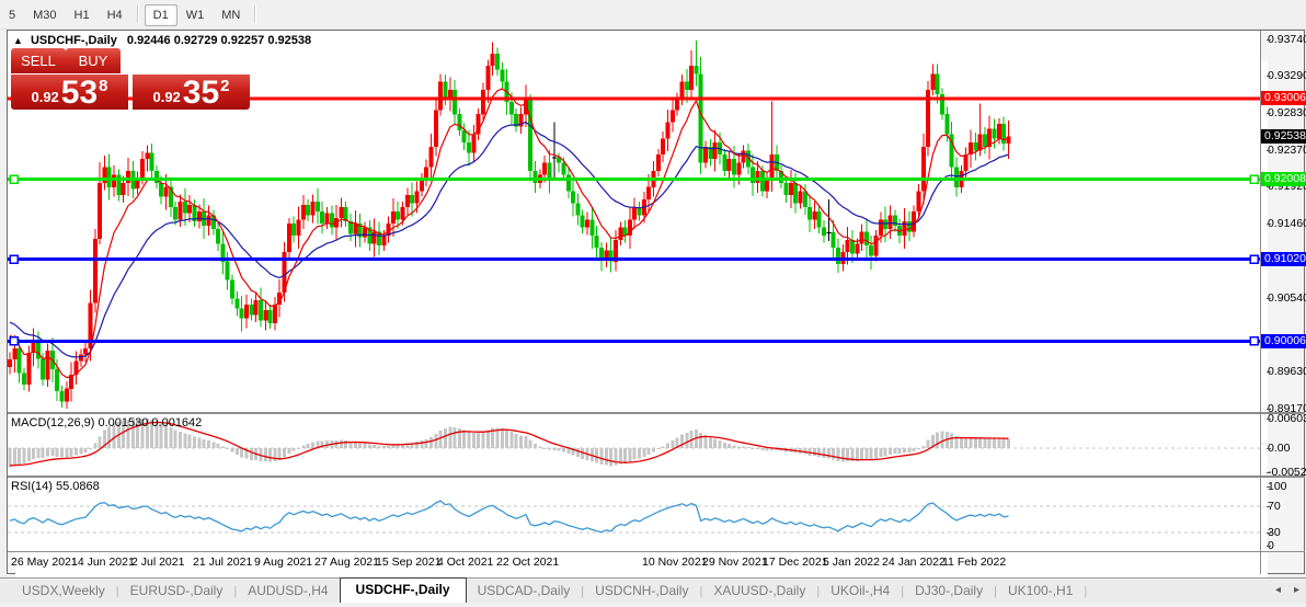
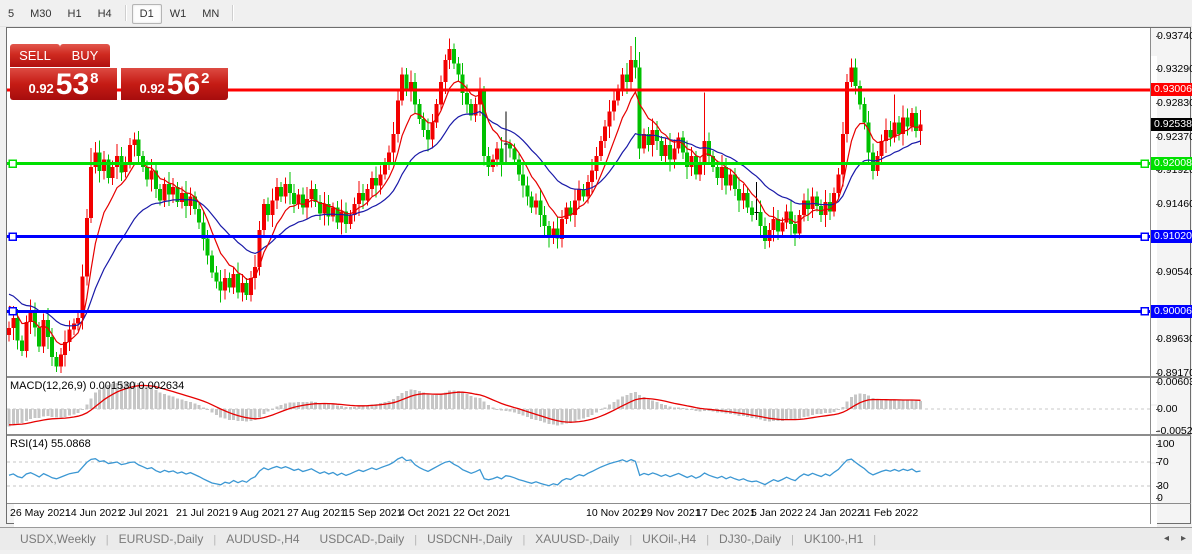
  5
  M30
  H1
  H4
  D1
  W1
  MN
- ▲ USDCHF-,Daily 0.92446 0.92729 0.92257 0.92538
  SELL
  BUY
  0.92
  53
  8
  0.92
- 35
+ 56
  2
- MACD(12,26,9) 0.001530 0.001642
+ MACD(12,26,9) 0.001530 0.002634
  RSI(14) 55.0868
  0.9374
  0.9329
  0.9283
  0.9237
  0.9192
  0.9146
  0.9054
  0.8963
  0.8917
  0.93006
  0.92008
  0.91020
  0.90006
  0.92538
  0.0060
  0.00
  -0.0052
  100
  70
  30
  0
  26 May 2021
  14 Jun 2021
  2 Jul 2021
  21 Jul 2021
  9 Aug 2021
  27 Aug 2021
  15 Sep 2021
  4 Oct 2021
  22 Oct 2021
  10 Nov 2021
  29 Nov 2021
  17 Dec 2021
  5 Jan 2022
  24 Jan 2022
  11 Feb 2022
  USDX,Weekly
  |
  EURUSD-,Daily
  |
  AUDUSD-,H4
- USDCHF-,Daily
  USDCAD-,Daily
  |
  USDCNH-,Daily
  |
  XAUUSD-,Daily
  |
  UKOil-,H4
  |
  DJ30-,Daily
  |
  UK100-,H1
  |
  ◂
  ▸
